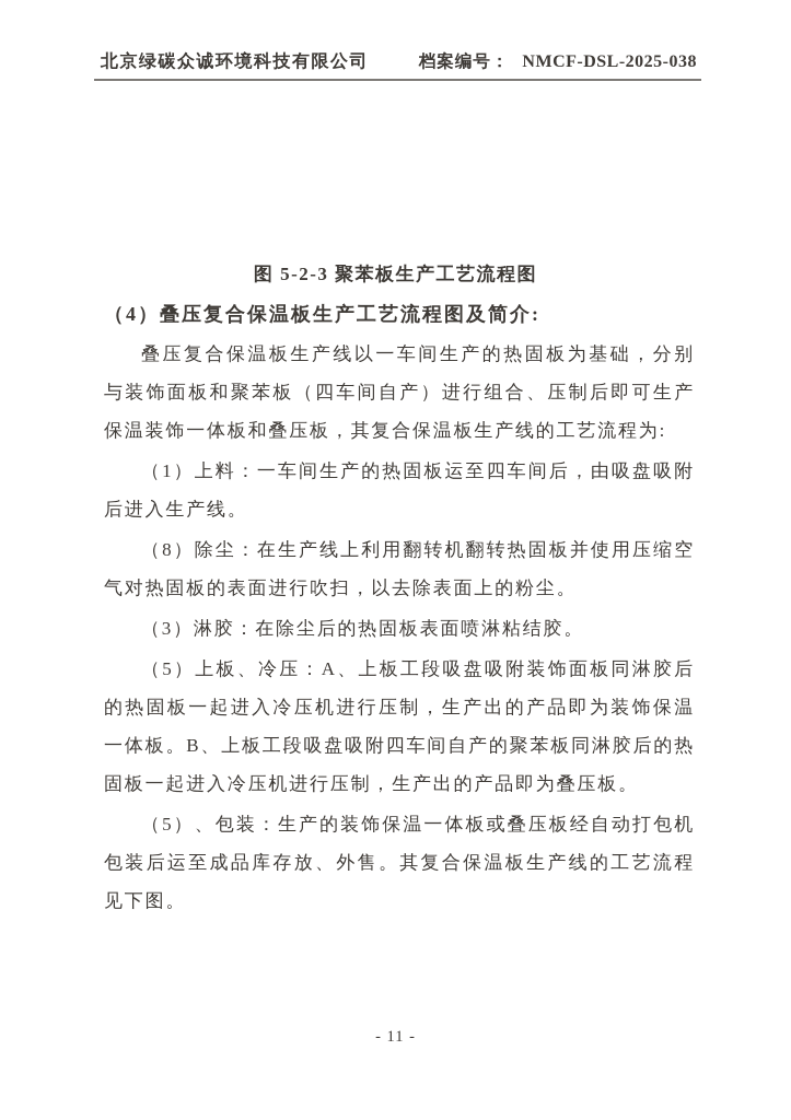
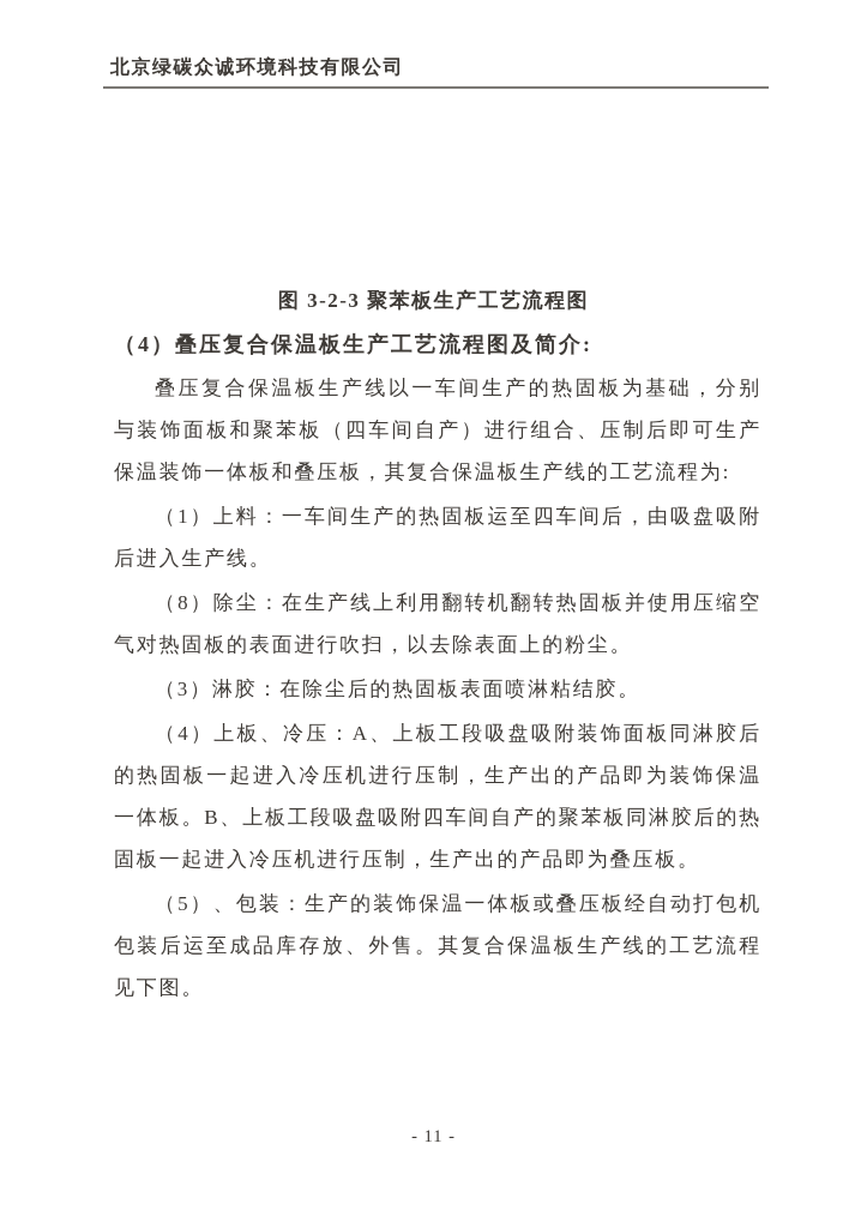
  北京绿碳众诚环境科技有限公司
- 档案编号：
- NMCF-DSL-2025-038
- 图 5-2-3 聚苯板生产工艺流程图
+ 图 3-2-3 聚苯板生产工艺流程图
  （4）叠压复合保温板生产工艺流程图及简介:
  叠压复合保温板生产线以一车间生产的热固板为基础，分别与装饰面板和聚苯板（四车间自产）进行组合、压制后即可生产保温装饰一体板和叠压板，其复合保温板生产线的工艺流程为:
  （1）上料：一车间生产的热固板运至四车间后，由吸盘吸附后进入生产线。
  （8）除尘：在生产线上利用翻转机翻转热固板并使用压缩空气对热固板的表面进行吹扫，以去除表面上的粉尘。
  （3）淋胶：在除尘后的热固板表面喷淋粘结胶。
- （5）上板、冷压：A、上板工段吸盘吸附装饰面板同淋胶后的热固板一起进入冷压机进行压制，生产出的产品即为装饰保温一体板。B、上板工段吸盘吸附四车间自产的聚苯板同淋胶后的热固板一起进入冷压机进行压制，生产出的产品即为叠压板。
+ （4）上板、冷压：A、上板工段吸盘吸附装饰面板同淋胶后的热固板一起进入冷压机进行压制，生产出的产品即为装饰保温一体板。B、上板工段吸盘吸附四车间自产的聚苯板同淋胶后的热固板一起进入冷压机进行压制，生产出的产品即为叠压板。
  （5）、包装：生产的装饰保温一体板或叠压板经自动打包机包装后运至成品库存放、外售。其复合保温板生产线的工艺流程见下图。
  - 11 -
